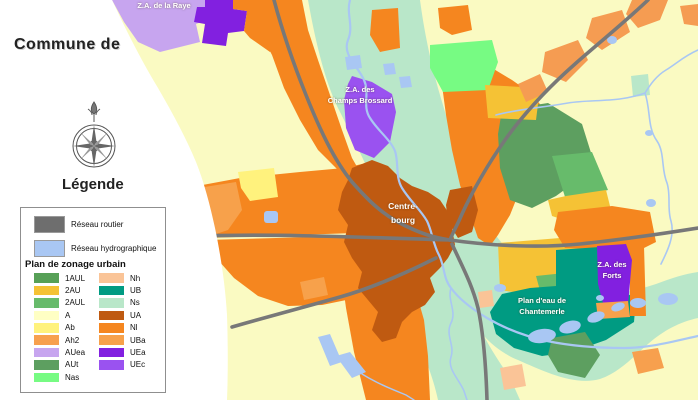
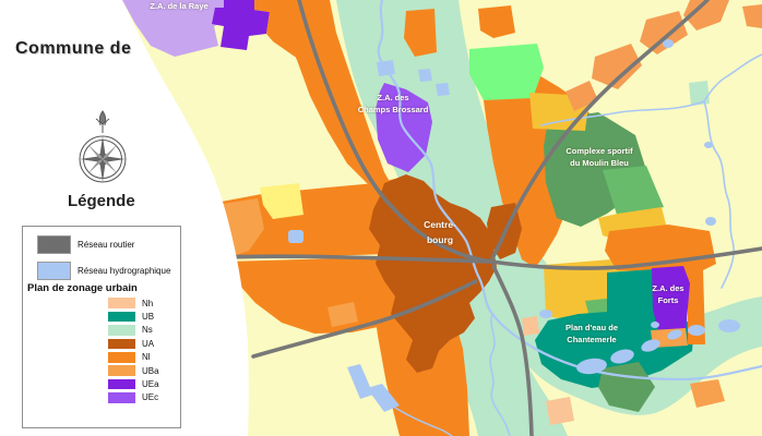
  Z.A. de la Raye
  Z.A. des
  Champs Brossard
  Centre-
  bourg
+ Complexe sportif
+ du Moulin Bleu
  Z.A. des
  Forts
  Plan d'eau de
  Chantemerle
  Commune de
  Légende
  Réseau routier
  Réseau hydrographique
  Plan de zonage urbain
- 1AUL
- 2AU
- 2AUL
- A
- Ab
- Ah2
- AUea
- AUt
- Nas
  Nh
  UB
  Ns
  UA
  Nl
  UBa
  UEa
  UEc
